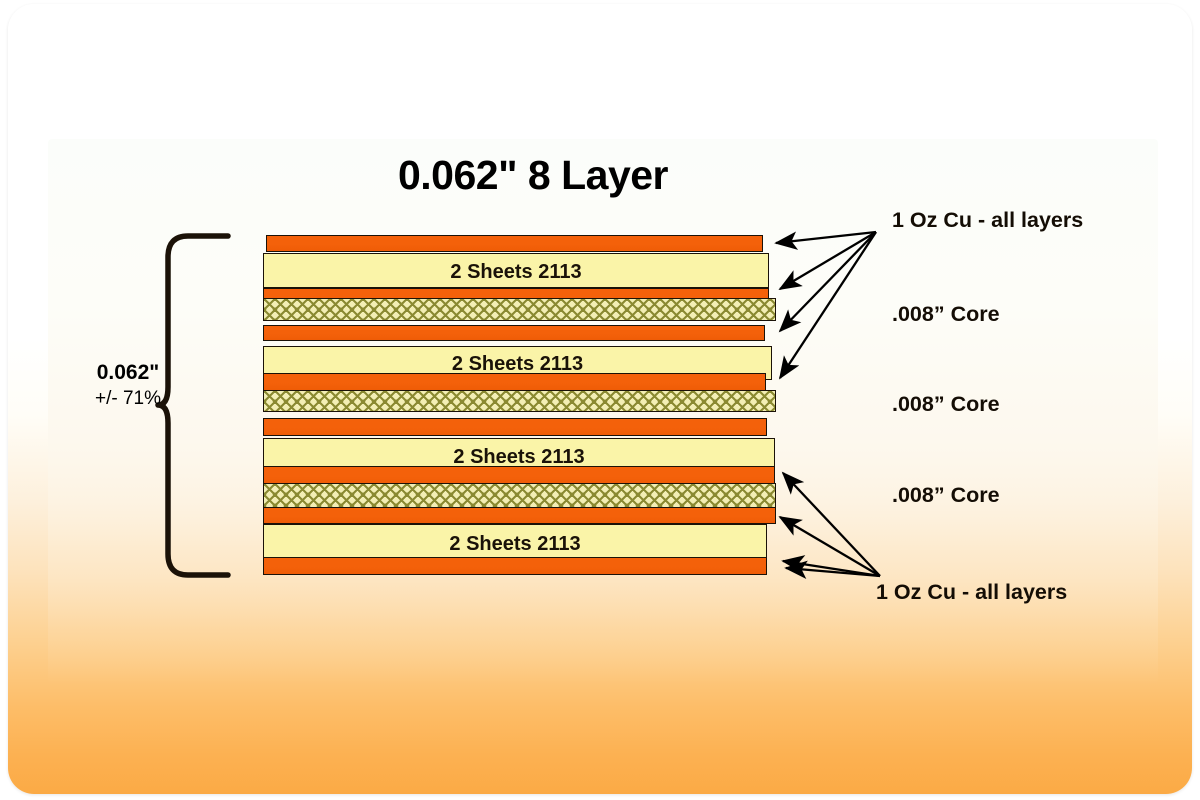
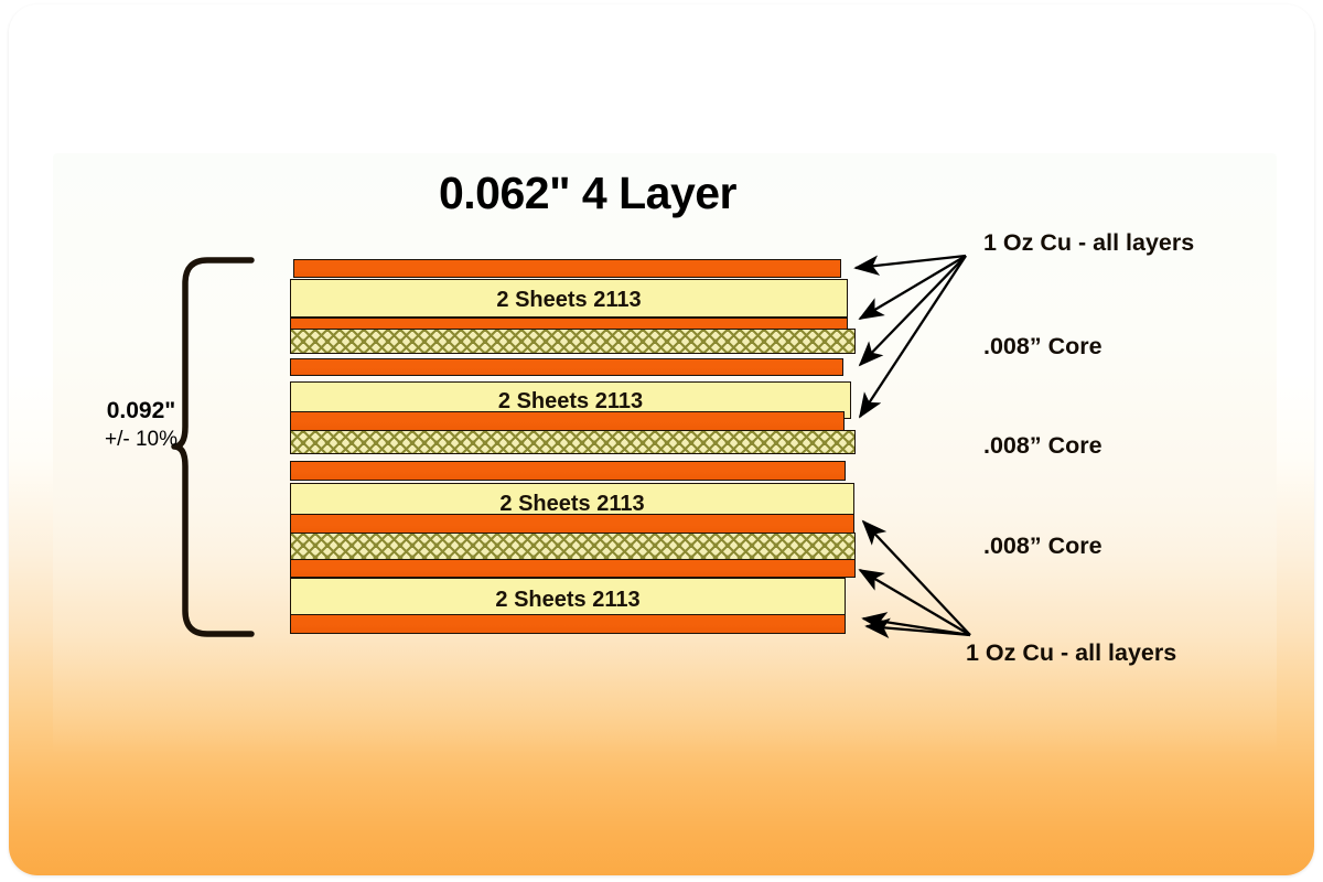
- 0.062" 8 Layer
+ 0.062" 4 Layer
- 0.062"
+ 0.092"
- +/- 71%
+ +/- 10%
  2 Sheets 2113
  2 Sheets 2113
  2 Sheets 2113
  2 Sheets 2113
  1 Oz Cu - all layers
  .008” Core
  .008” Core
  .008” Core
  1 Oz Cu - all layers
